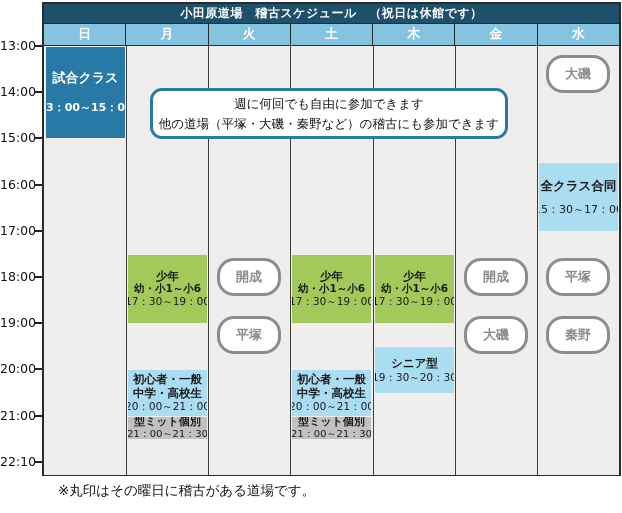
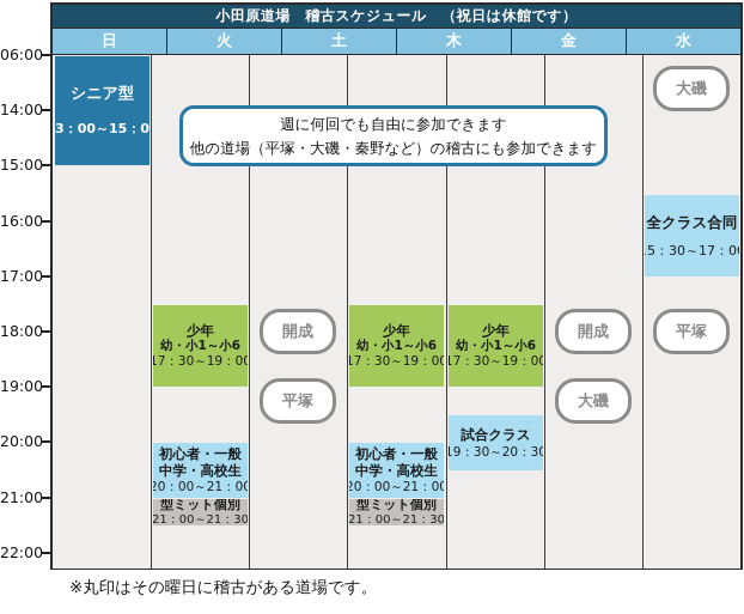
- 13:00
+ 06:00
  14:00
  15:00
  16:00
  17:00
  18:00
  19:00
  20:00
  21:00
- 22:10
+ 22:00
  小田原道場 稽古スケジュール （祝日は休館です）
  日
- 月
  火
  土
  木
  金
  水
  週に何回でも自由に参加できます
  他の道場（平塚・大磯・秦野など）の稽古にも参加できます
- 試合クラス
+ シニア型
  3：00～15：0
  少年
  幼・小1～小6
  17：30～19：00
  初心者・一般
  中学・高校生
  20：00～21：00
  型ミット個別
  21：00～21：30
  開成
  平塚
  少年
  幼・小1～小6
  17：30～19：00
  初心者・一般
  中学・高校生
  20：00～21：00
  型ミット個別
  21：00～21：30
  少年
  幼・小1～小6
  17：30～19：00
- シニア型
+ 試合クラス
  19：30～20：30
  開成
  大磯
  大磯
  全クラス合同
  5：30～17：0
  平塚
- 秦野
  ※丸印はその曜日に稽古がある道場です。
